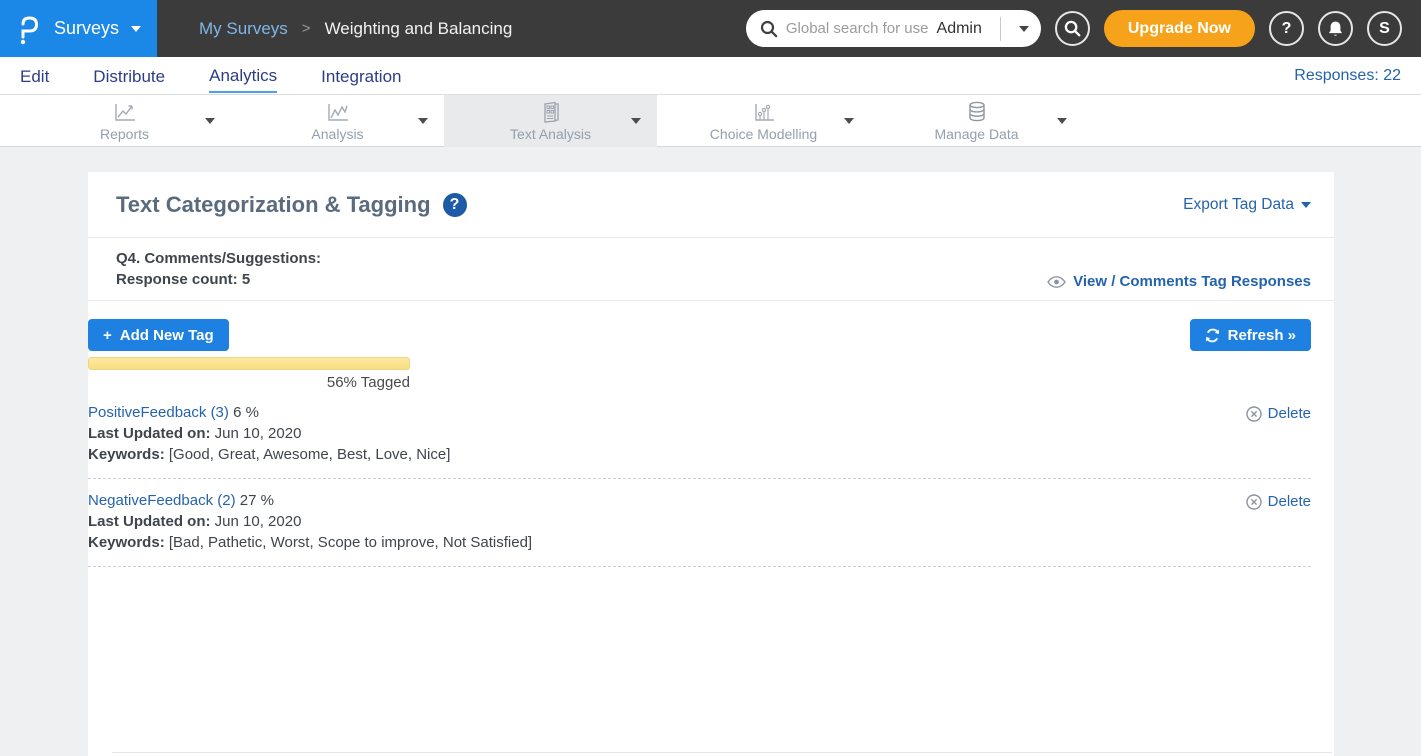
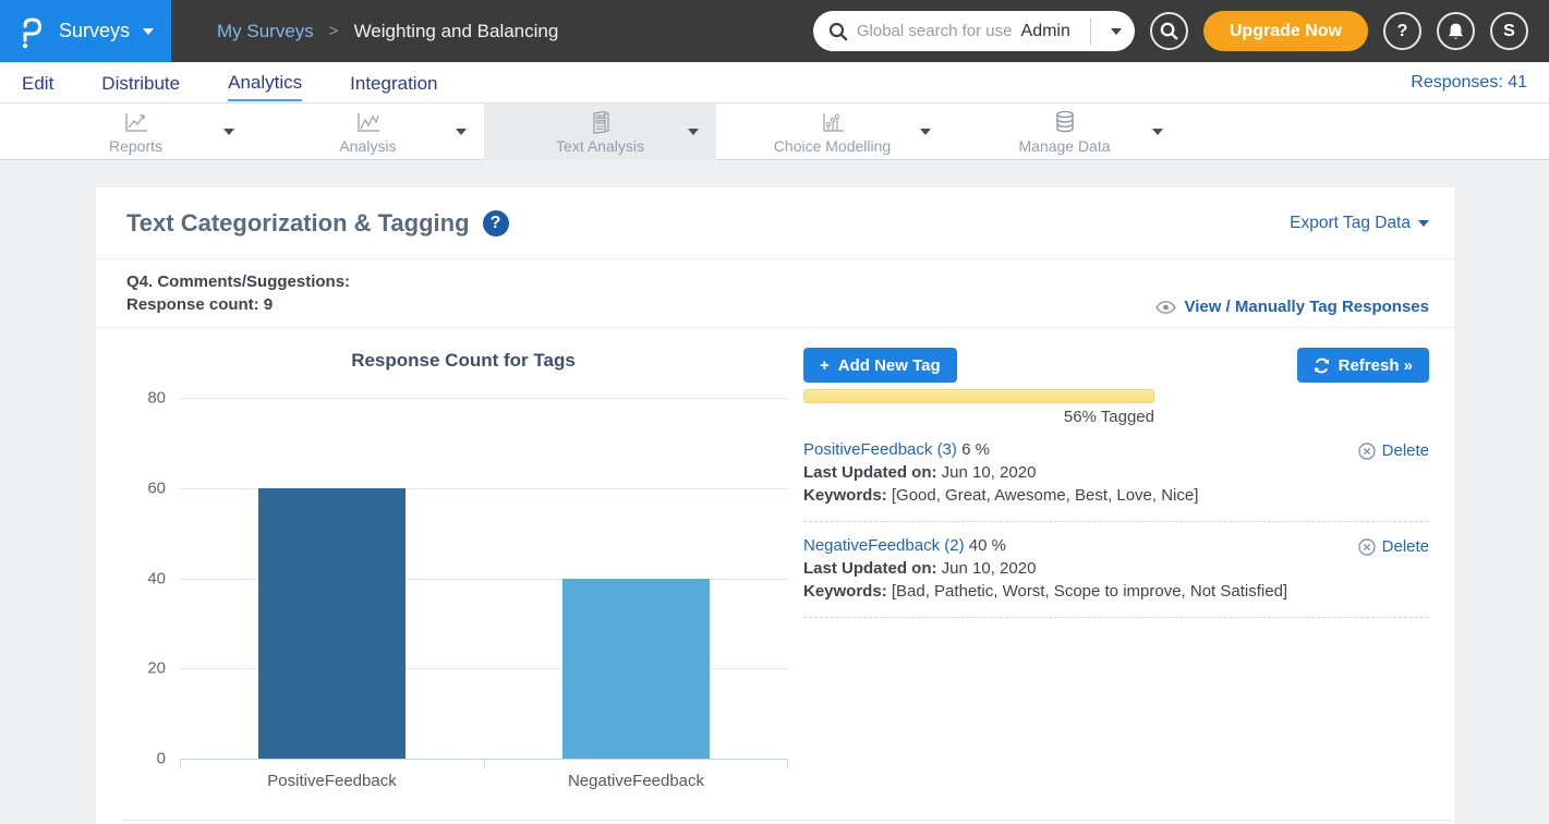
  Surveys
  My Surveys
  >
  Weighting and Balancing
  Global search for use
  Admin
  Upgrade Now
  ?
  S
  Edit
  Distribute
  Analytics
  Integration
- Responses: 22
+ Responses: 41
  Reports
  Analysis
  Text Analysis
  Choice Modelling
  Manage Data
  Text Categorization & Tagging
  ?
  Export Tag Data
  Q4. Comments/Suggestions:
- Response count: 5
+ Response count: 9
- View / Comments Tag Responses
+ View / Manually Tag Responses
+ Response Count for Tags
+ 80
+ 60
+ 40
+ 20
+ 0
+ PositiveFeedback
+ NegativeFeedback
  +
  Add New Tag
  Refresh »
  56% Tagged
  PositiveFeedback (3) 6 %
  Last Updated on: Jun 10, 2020
  Keywords: [Good, Great, Awesome, Best, Love, Nice]
  Delete
- NegativeFeedback (2) 27 %
+ NegativeFeedback (2) 40 %
  Last Updated on: Jun 10, 2020
  Keywords: [Bad, Pathetic, Worst, Scope to improve, Not Satisfied]
  Delete
